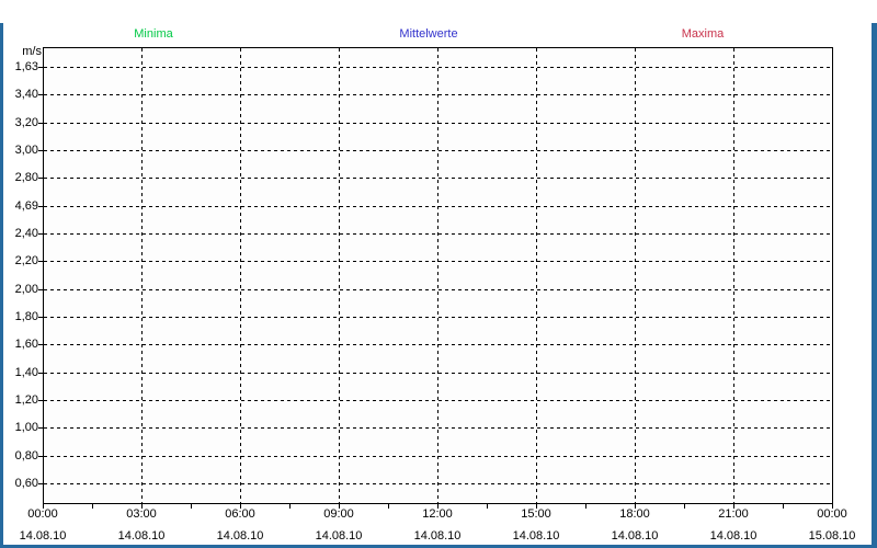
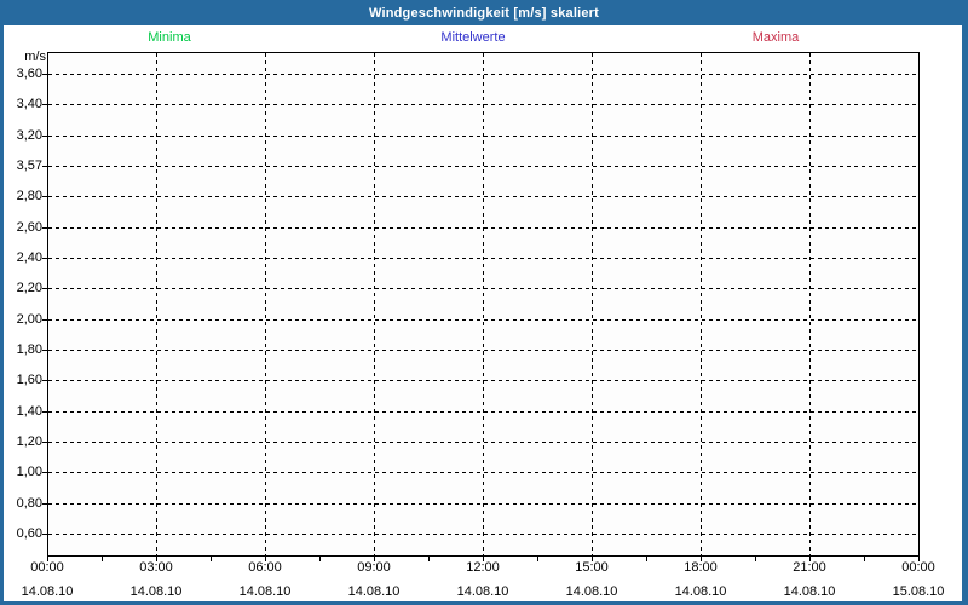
+ Windgeschwindigkeit [m/s] skaliert
  Minima
  Mittelwerte
  Maxima
  m/s
- 1,63
+ 3,60
  3,40
  3,20
- 3,00
+ 3,57
  2,80
- 4,69
+ 2,60
  2,40
  2,20
  2,00
  1,80
  1,60
  1,40
  1,20
  1,00
  0,80
  0,60
  00:00
  14.08.10
  03:00
  14.08.10
  06:00
  14.08.10
  09:00
  14.08.10
  12:00
  14.08.10
  15:00
  14.08.10
  18:00
  14.08.10
  21:00
  14.08.10
  00:00
  15.08.10
